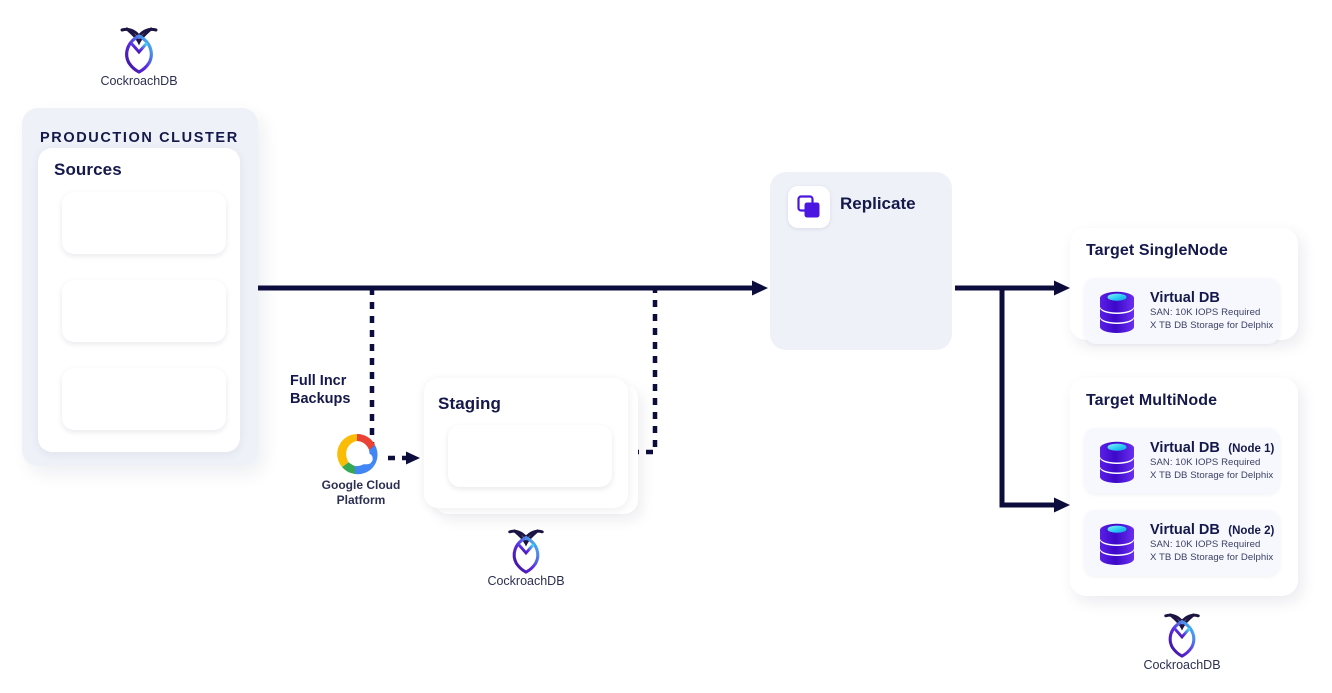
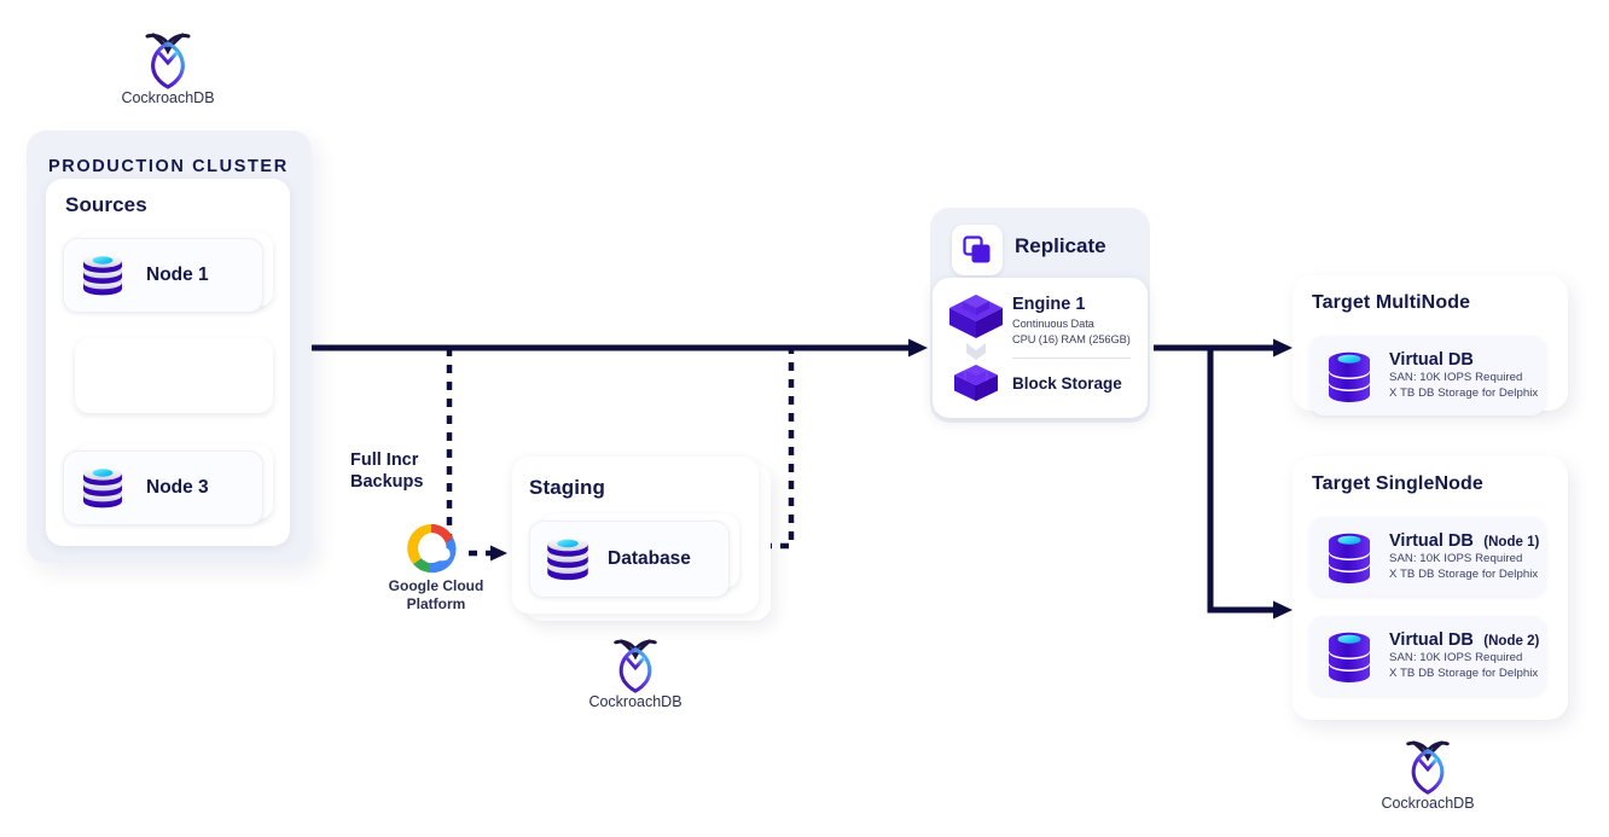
  CockroachDB
  PRODUCTION CLUSTER
  Sources
+ Node 1
+ Node 3
  Full Incr
  Backups
  Google Cloud
  Platform
  Staging
+ Database
  CockroachDB
  Replicate
+ Engine 1
+ Continuous Data
+ CPU (16) RAM (256GB)
+ Block Storage
- Target SingleNode
+ Target MultiNode
  Virtual DB
  SAN: 10K IOPS Required
  X TB DB Storage for Delphix
- Target MultiNode
+ Target SingleNode
  Virtual DB (Node 1)
  SAN: 10K IOPS Required
  X TB DB Storage for Delphix
  Virtual DB (Node 2)
  SAN: 10K IOPS Required
  X TB DB Storage for Delphix
  CockroachDB
